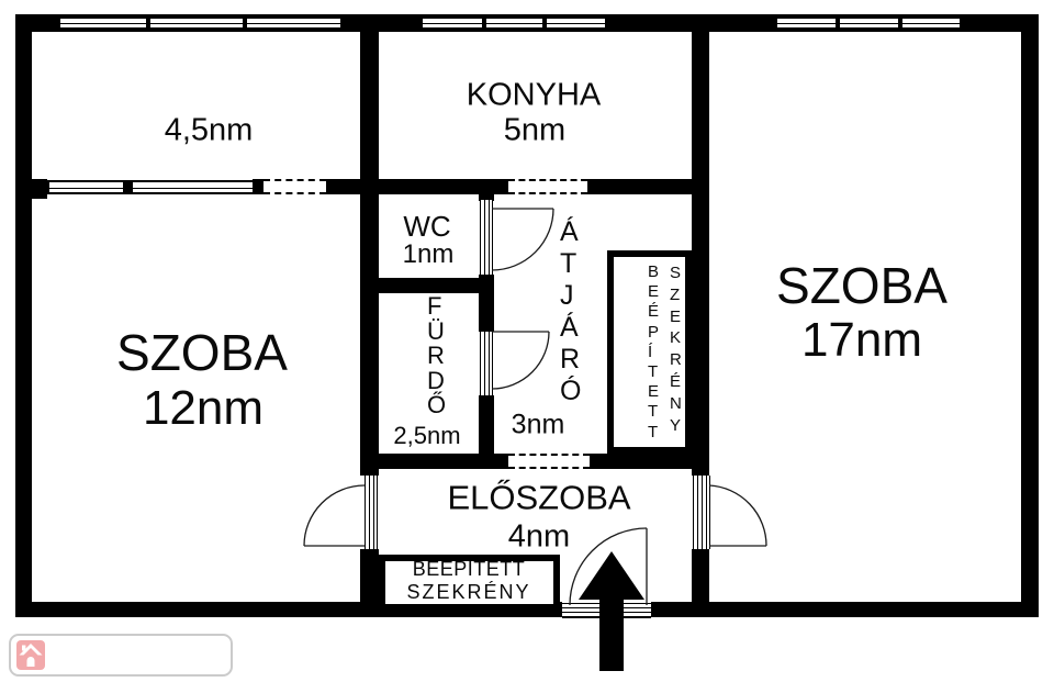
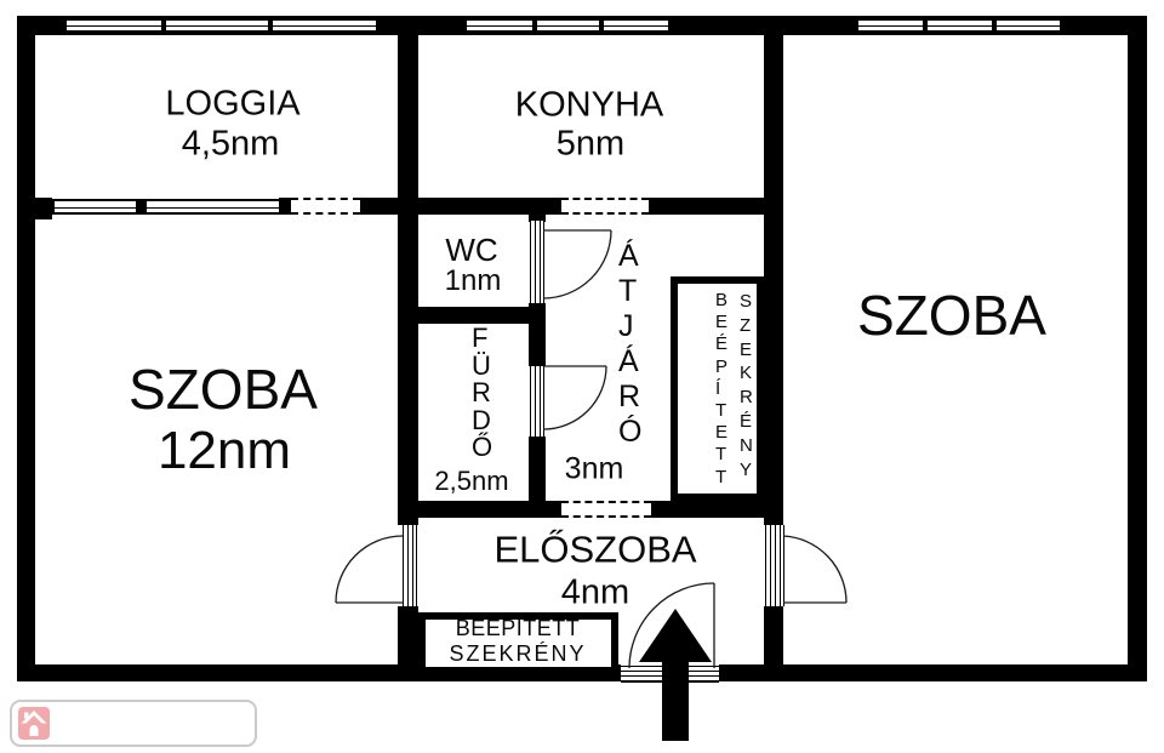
+ LOGGIA
  4,5nm
  KONYHA
  5nm
  WC
  1nm
  SZOBA
  12nm
  SZOBA
- 17nm
  FÜRDŐ
  2,5nm
  ÁTJÁRÓ
  3nm
  ELŐSZOBA
  4nm
  BEÉPÍTETT
  SZEKRÉNY
  BEEPITETT
  SZEKRÉNY
